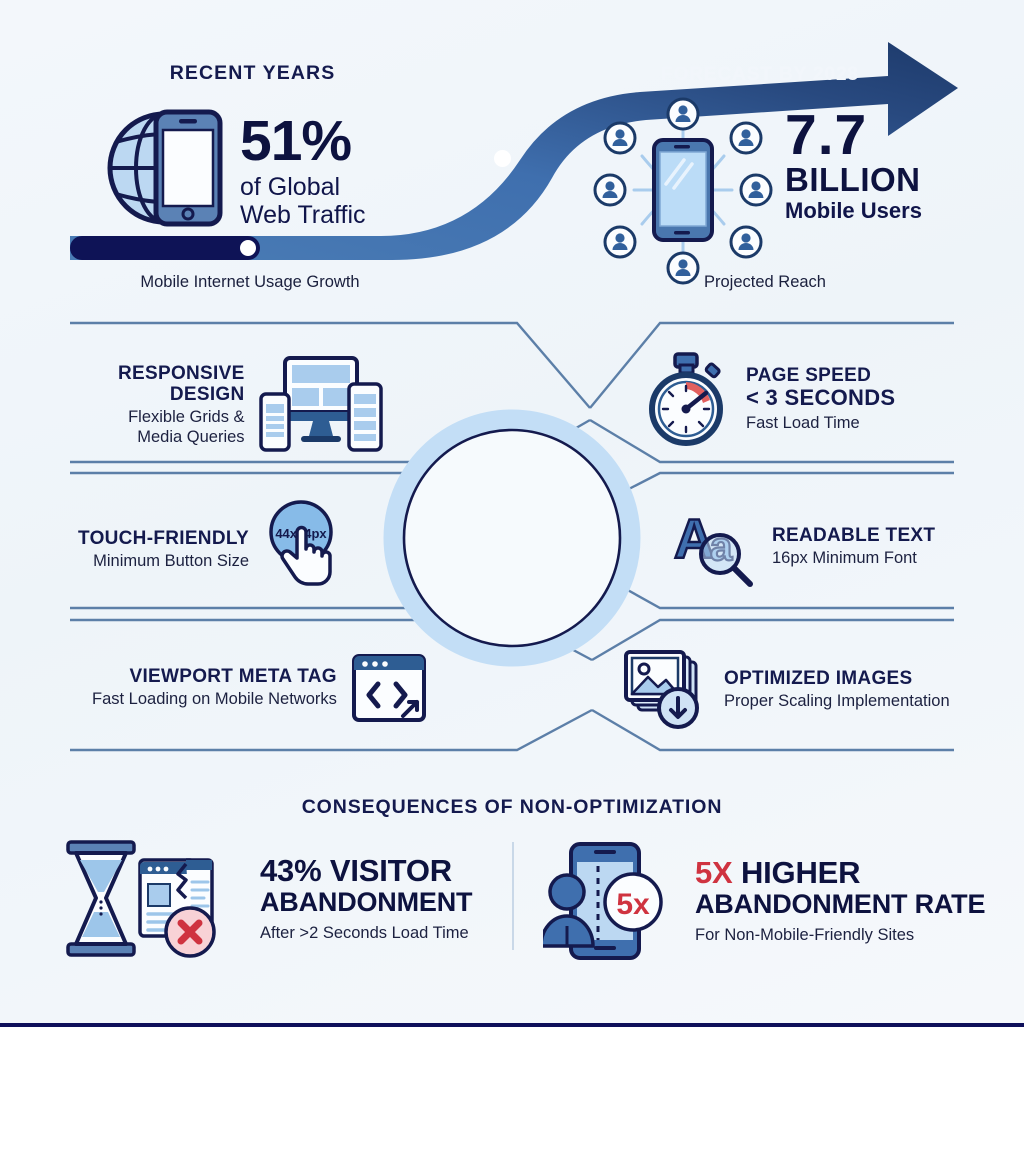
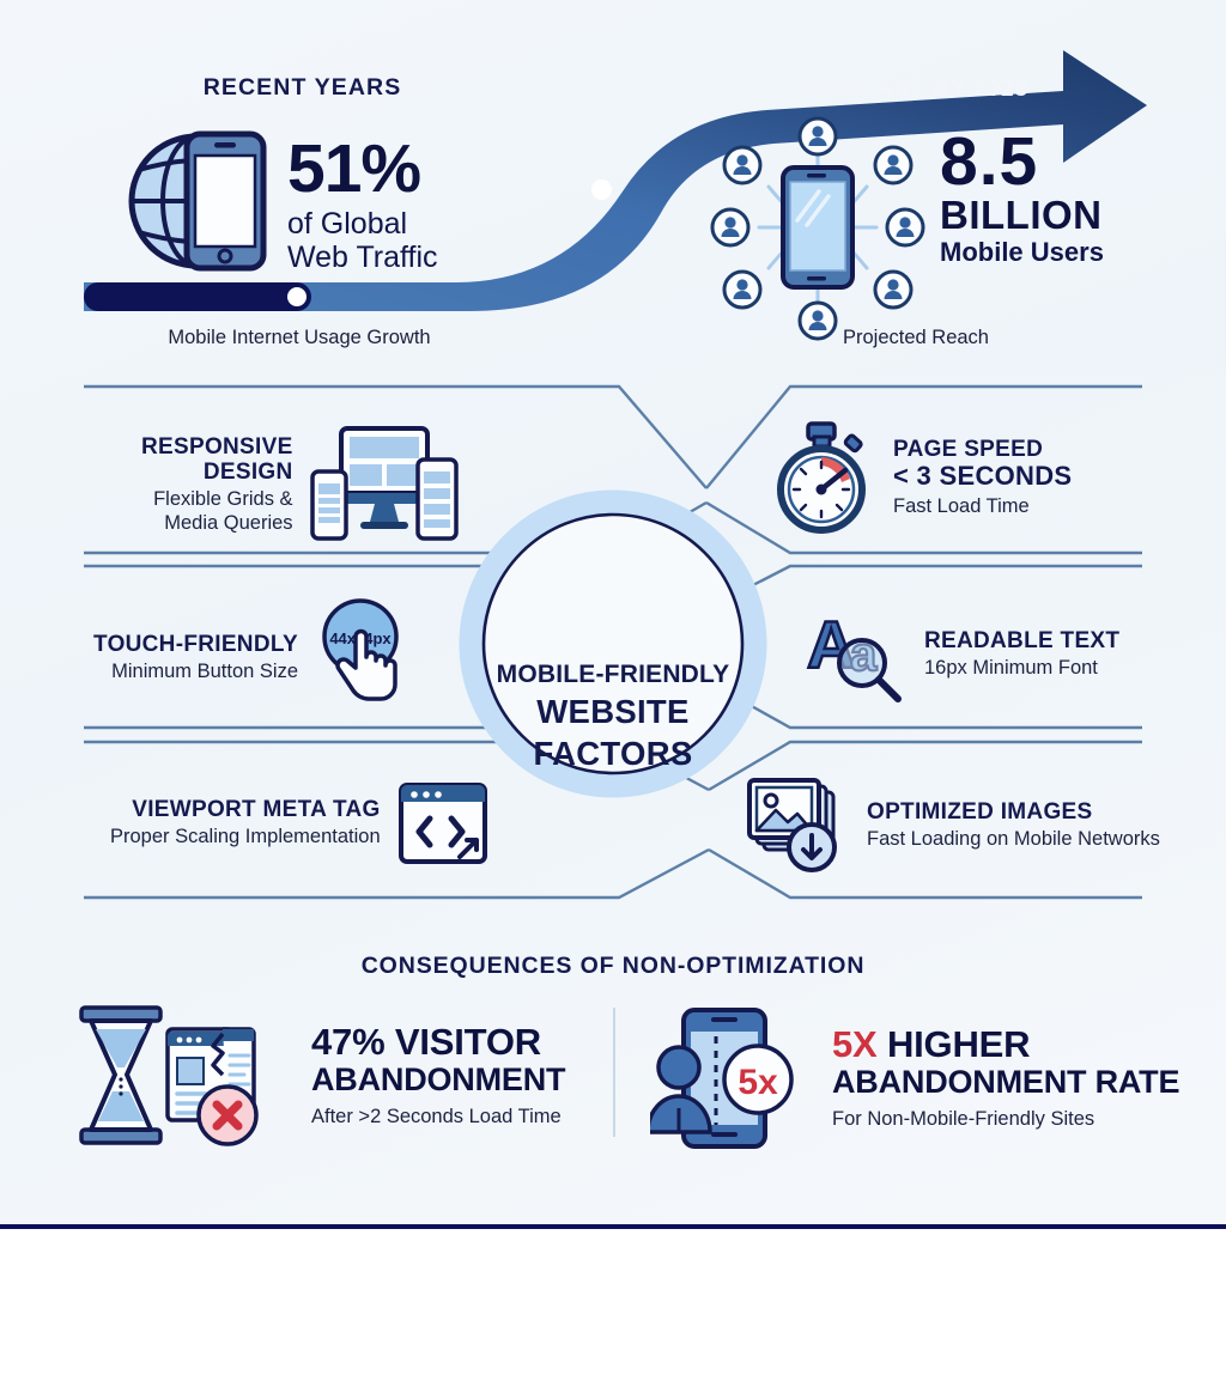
  RECENT YEARS
  FORECAST BY 2028
  51%
  of Global
  Web Traffic
  Mobile Internet Usage Growth
  Projected Reach
- 7.7
+ 8.5
  BILLION
  Mobile Users
+ MOBILE-FRIENDLY
+ WEBSITE
+ FACTORS
  RESPONSIVE
  DESIGN
  Flexible Grids &
  Media Queries
  PAGE SPEED
  < 3 SECONDS
  Fast Load Time
  TOUCH-FRIENDLY
  Minimum Button Size
  44x4px
  A
  a
  READABLE TEXT
  16px Minimum Font
  VIEWPORT META TAG
- Fast Loading on Mobile Networks
+ Proper Scaling Implementation
  OPTIMIZED IMAGES
- Proper Scaling Implementation
+ Fast Loading on Mobile Networks
  CONSEQUENCES OF NON-OPTIMIZATION
- 43% VISITOR
+ 47% VISITOR
  ABANDONMENT
  After >2 Seconds Load Time
  5x
  5X HIGHER
  ABANDONMENT RATE
  For Non-Mobile-Friendly Sites
